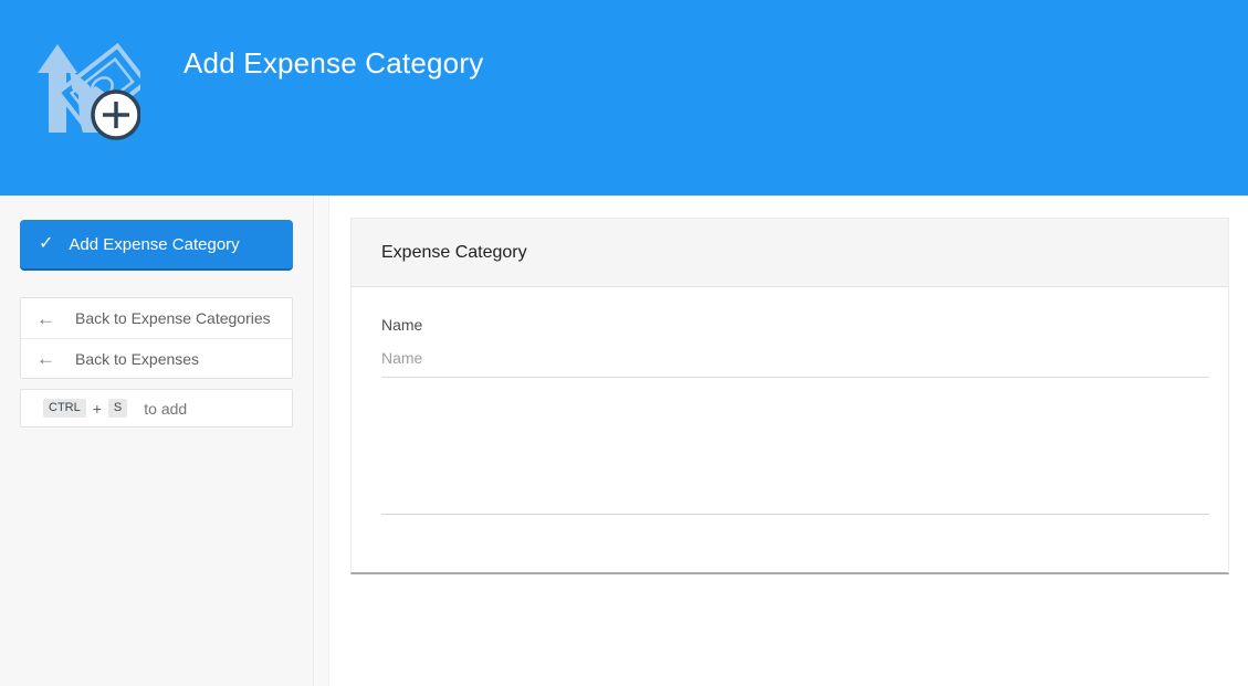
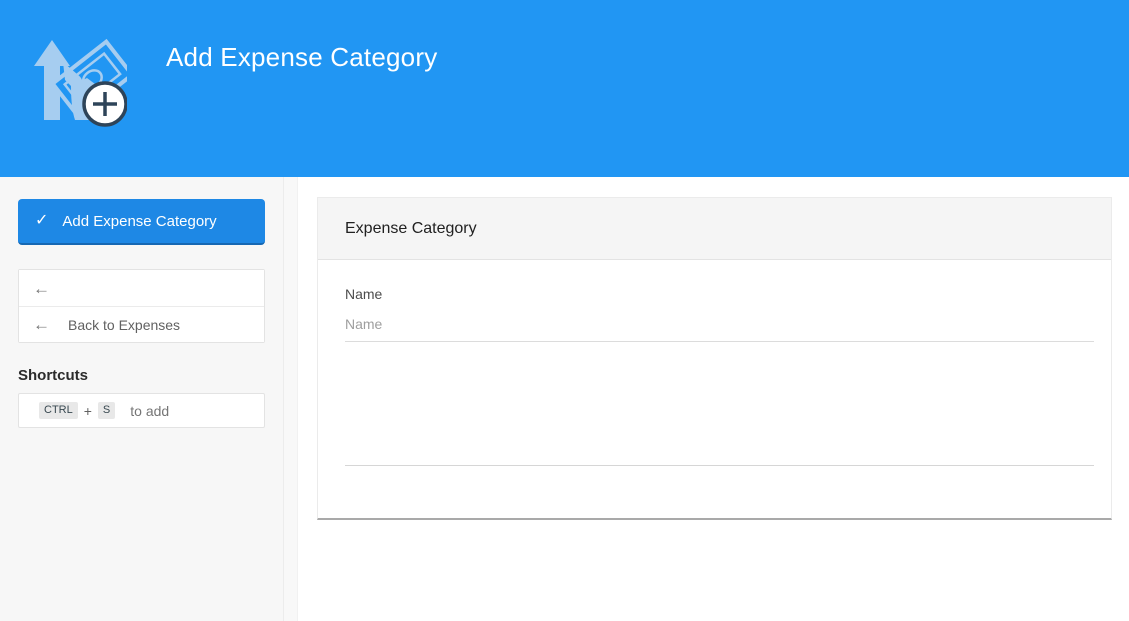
  Add Expense Category
  ✓
  Add Expense Category
  ←
- Back to Expense Categories
  ←
  Back to Expenses
+ Shortcuts
  CTRL
  +
  S
  to add
  Expense Category
  Name
  Name
